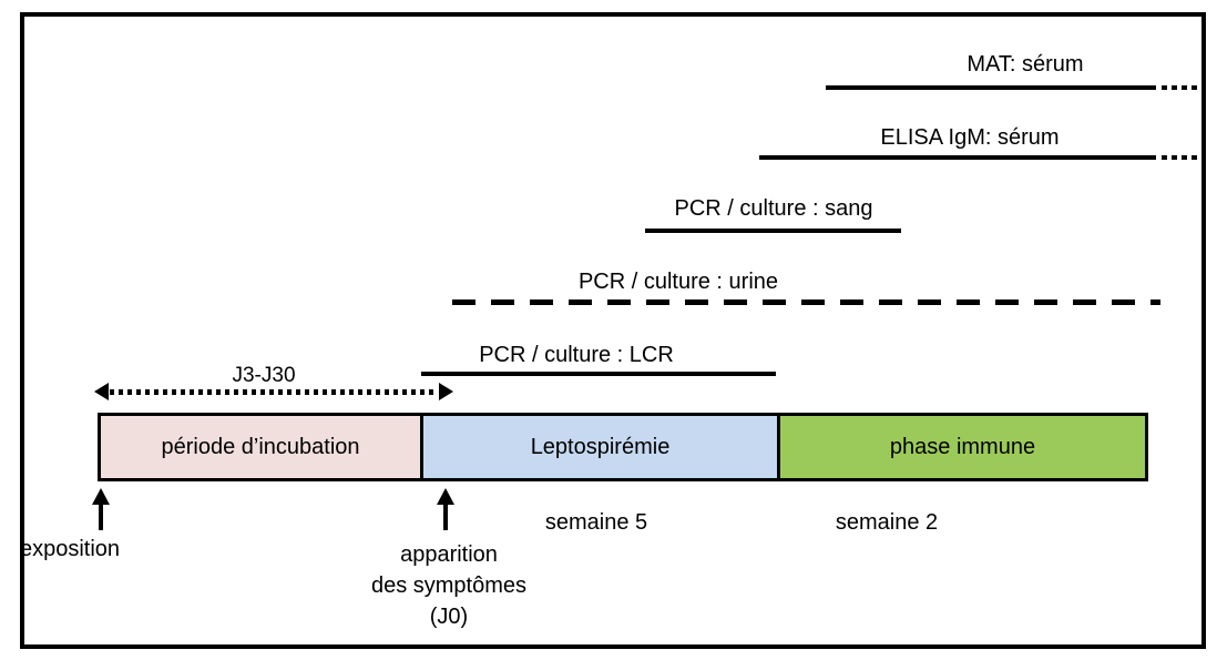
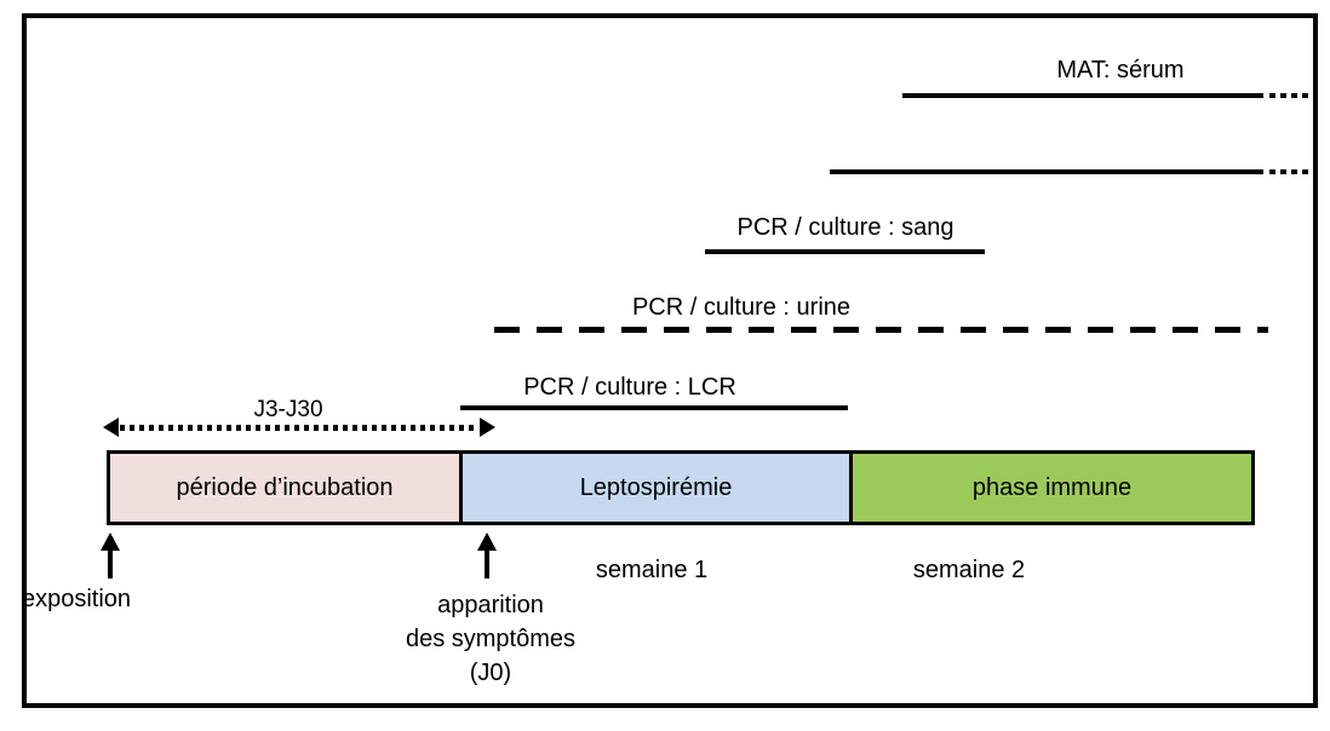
  MAT: sérum
- ELISA IgM: sérum
  PCR / culture : sang
  PCR / culture : urine
  PCR / culture : LCR
  J3-J30
  période d’incubation
  Leptospirémie
  phase immune
- semaine 5
+ semaine 1
  semaine 2
  exposition
  apparition
  des symptômes
  (J0)
